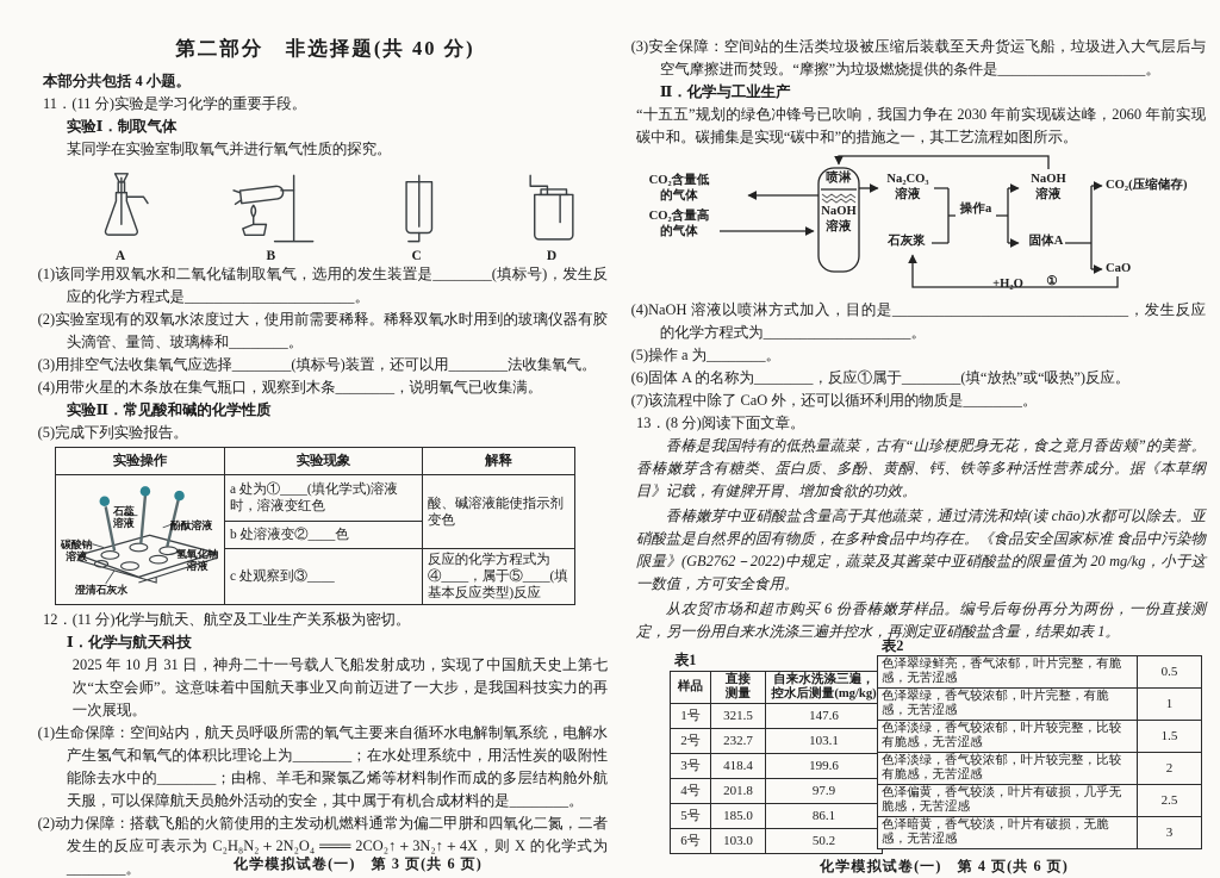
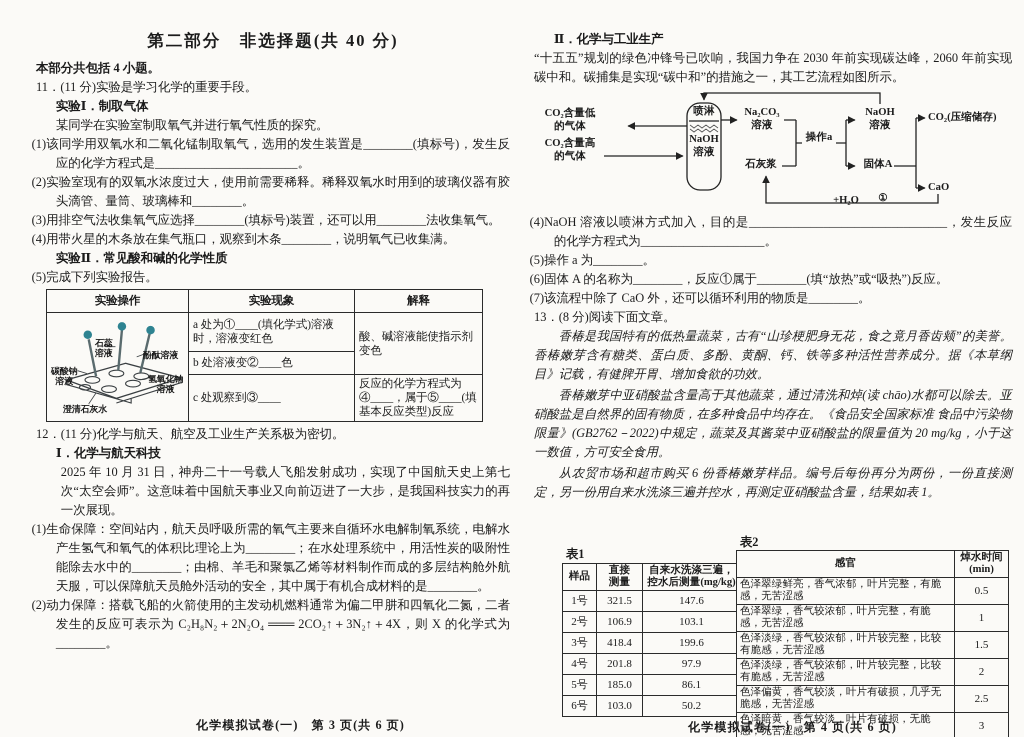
  第二部分 非选择题(共 40 分)
  本部分共包括 4 小题。
  11．(11 分)实验是学习化学的重要手段。
  实验Ⅰ．制取气体
  某同学在实验室制取氧气并进行氧气性质的探究。
- A
- B
- C
- D
  (1)该同学用双氧水和二氧化锰制取氧气，选用的发生装置是________(填标号)，发生反应的化学方程式是_______________________。
  (2)实验室现有的双氧水浓度过大，使用前需要稀释。稀释双氧水时用到的玻璃仪器有胶头滴管、量筒、玻璃棒和________。
  (3)用排空气法收集氧气应选择________(填标号)装置，还可以用________法收集氧气。
  (4)用带火星的木条放在集气瓶口，观察到木条________，说明氧气已收集满。
  实验Ⅱ．常见酸和碱的化学性质
  (5)完成下列实验报告。
  实验操作	实验现象	解释
  石蕊 溶液 酚酞溶液 碳酸钠 溶液 氢氧化钠 溶液 澄清石灰水	a 处为①____(填化学式)溶液时，溶液变红色	酸、碱溶液能使指示剂变色
  b 处溶液变②____色
  c 处观察到③____	反应的化学方程式为④____，属于⑤____(填基本反应类型)反应
  12．(11 分)化学与航天、航空及工业生产关系极为密切。
  Ⅰ．化学与航天科技
  2025 年 10 月 31 日，神舟二十一号载人飞船发射成功，实现了中国航天史上第七次“太空会师”。这意味着中国航天事业又向前迈进了一大步，是我国科技实力的再一次展现。
  (1)生命保障：空间站内，航天员呼吸所需的氧气主要来自循环水电解制氧系统，电解水产生氢气和氧气的体积比理论上为________；在水处理系统中，用活性炭的吸附性能除去水中的________；由棉、羊毛和聚氯乙烯等材料制作而成的多层结构舱外航天服，可以保障航天员舱外活动的安全，其中属于有机合成材料的是________。
  (2)动力保障：搭载飞船的火箭使用的主发动机燃料通常为偏二甲肼和四氧化二氮，二者发生的反应可表示为 C₂H₈N₂＋2N₂O₄ ═══ 2CO₂↑＋3N₂↑＋4X，则 X 的化学式为________。
- (3)安全保障：空间站的生活类垃圾被压缩后装载至天舟货运飞船，垃圾进入大气层后与空气摩擦进而焚毁。“摩擦”为垃圾燃烧提供的条件是____________________。
  Ⅱ．化学与工业生产
  “十五五”规划的绿色冲锋号已吹响，我国力争在 2030 年前实现碳达峰，2060 年前实现碳中和。碳捕集是实现“碳中和”的措施之一，其工艺流程如图所示。
  CO₂含量低
  的气体
  CO₂含量高
  的气体
  喷淋
  NaOH
  溶液
  Na₂CO₃
  溶液
  石灰浆
  操作a
  NaOH
  溶液
  固体A
  CO₂(压缩储存)
  CaO
  +H₂O
  ①
  (4)NaOH 溶液以喷淋方式加入，目的是________________________________，发生反应的化学方程式为____________________。
  (5)操作 a 为________。
  (6)固体 A 的名称为________，反应①属于________(填“放热”或“吸热”)反应。
  (7)该流程中除了 CaO 外，还可以循环利用的物质是________。
  13．(8 分)阅读下面文章。
  香椿是我国特有的低热量蔬菜，古有“山珍梗肥身无花，食之竟月香齿颊”的美誉。香椿嫩芽含有糖类、蛋白质、多酚、黄酮、钙、铁等多种活性营养成分。据《本草纲目》记载，有健脾开胃、增加食欲的功效。
  香椿嫩芽中亚硝酸盐含量高于其他蔬菜，通过清洗和焯(读 chāo)水都可以除去。亚硝酸盐是自然界的固有物质，在多种食品中均存在。《食品安全国家标准 食品中污染物限量》(GB2762－2022)中规定，蔬菜及其酱菜中亚硝酸盐的限量值为 20 mg/kg，小于这一数值，方可安全食用。
  从农贸市场和超市购买 6 份香椿嫩芽样品。编号后每份再分为两份，一份直接测定，另一份用自来水洗涤三遍并控水，再测定亚硝酸盐含量，结果如表 1。
  表1
  样品	直接 测量	自来水洗涤三遍， 控水后测量(mg/kg)
  1号	321.5	147.6
- 2号	232.7	103.1
+ 2号	106.9	103.1
  3号	418.4	199.6
  4号	201.8	97.9
  5号	185.0	86.1
  6号	103.0	50.2
  表2
+ 感官	焯水时间(min)
  色泽翠绿鲜亮，香气浓郁，叶片完整，有脆感，无苦涩感	0.5
  色泽翠绿，香气较浓郁，叶片完整，有脆感，无苦涩感	1
  色泽淡绿，香气较浓郁，叶片较完整，比较有脆感，无苦涩感	1.5
  色泽淡绿，香气较浓郁，叶片较完整，比较有脆感，无苦涩感	2
  色泽偏黄，香气较淡，叶片有破损，几乎无脆感，无苦涩感	2.5
  色泽暗黄，香气较淡，叶片有破损，无脆感，无苦涩感	3
  化学模拟试卷(一) 第 3 页(共 6 页)
  化学模拟试卷(一) 第 4 页(共 6 页)
